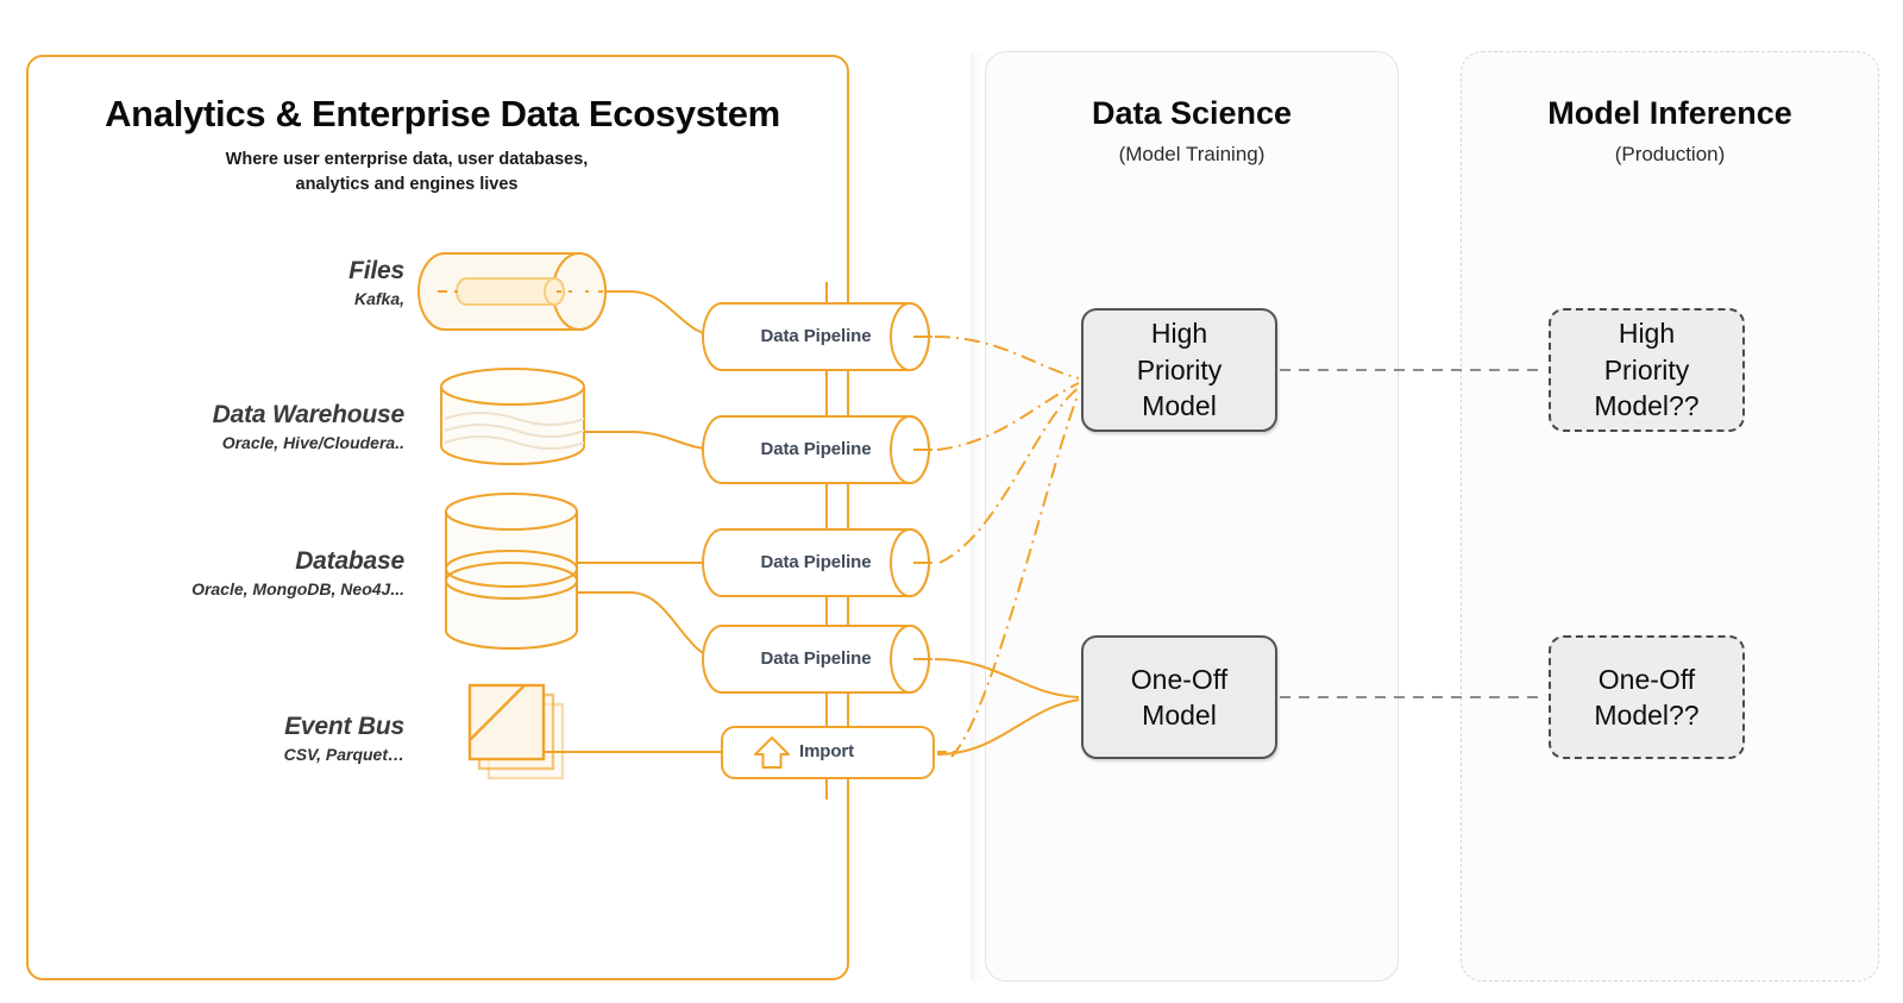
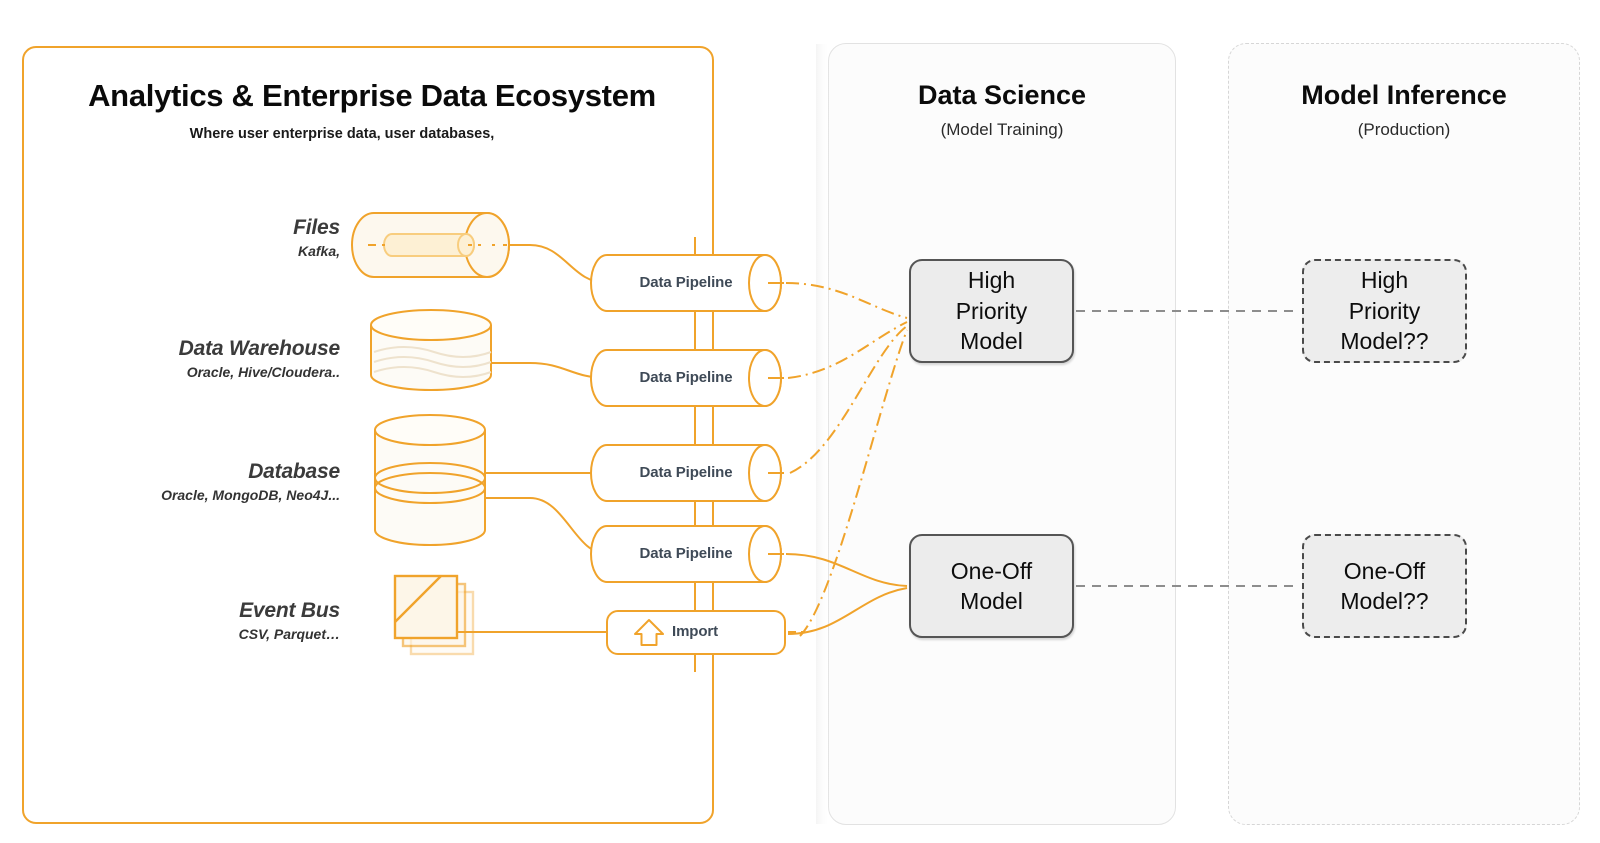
  Analytics & Enterprise Data Ecosystem
  Where user enterprise data, user databases,
- analytics and engines lives
  Data Science
  (Model Training)
  Model Inference
  (Production)
  Files
  Kafka,
  Data Warehouse
  Oracle, Hive/Cloudera..
  Database
  Oracle, MongoDB, Neo4J...
  Event Bus
  CSV, Parquet…
  Data Pipeline
  Data Pipeline
  Data Pipeline
  Data Pipeline
  Import
  High
  Priority
  Model
  One-Off
  Model
  High
  Priority
  Model??
  One-Off
  Model??
